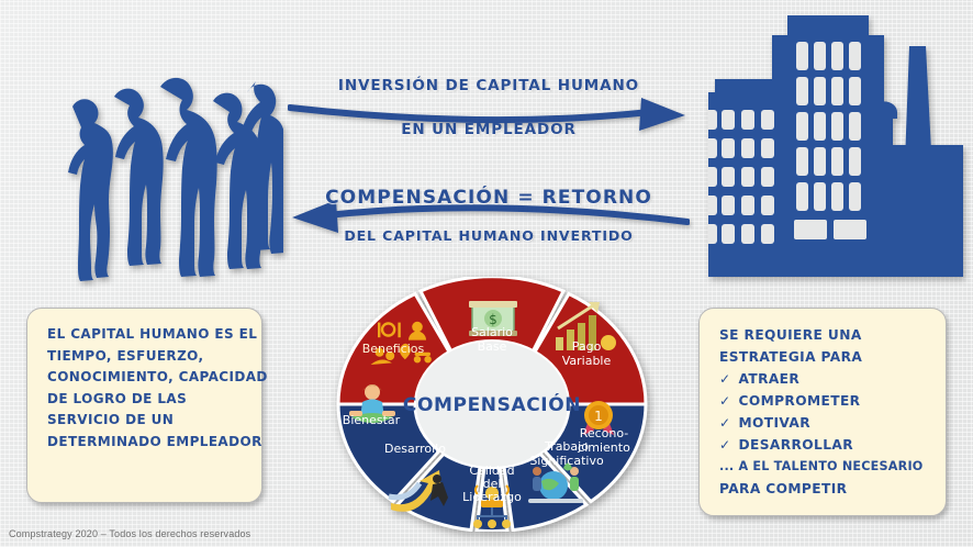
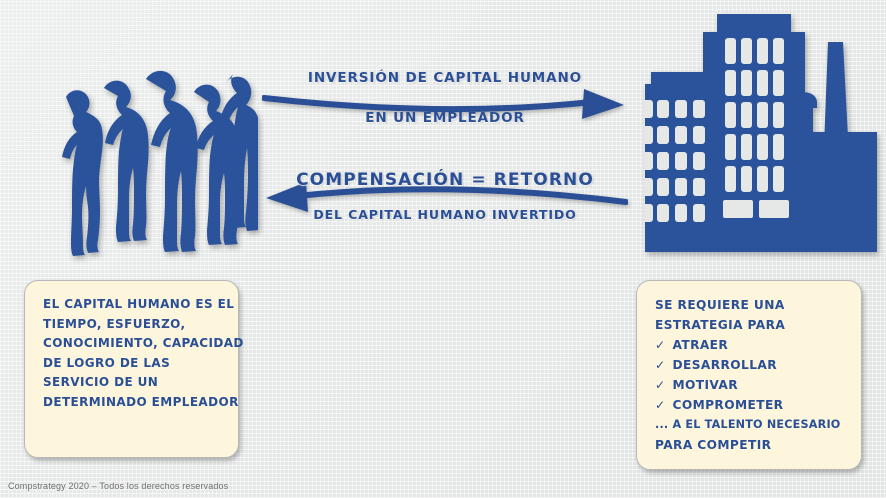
  INVERSIÓN DE CAPITAL HUMANO
  EN UN EMPLEADOR
  COMPENSACIÓN = RETORNO
  DEL CAPITAL HUMANO INVERTIDO
  EL CAPITAL HUMANO ES EL
  TIEMPO, ESFUERZO,
  CONOCIMIENTO, CAPACIDAD
  DE LOGRO DE LAS
  SERVICIO DE UN
  DETERMINADO EMPLEADOR
  SE REQUIERE UNA
  ESTRATEGIA PARA
  ✓
  ATRAER
  ✓
- COMPROMETER
+ DESARROLLAR
  ✓
  MOTIVAR
  ✓
- DESARROLLAR
+ COMPROMETER
  ... A EL TALENTO NECESARIO
  PARA COMPETIR
- $
- 1
- Beneficios
- Salario
- Base
- Pago
- Variable
- Recono-
- cimiento
- Trabajo
- Significativo
- Calidad
- del
- Liderazgo
- Desarrollo
- Bienestar
- COMPENSACIÓN
  Compstrategy 2020 – Todos los derechos reservados
